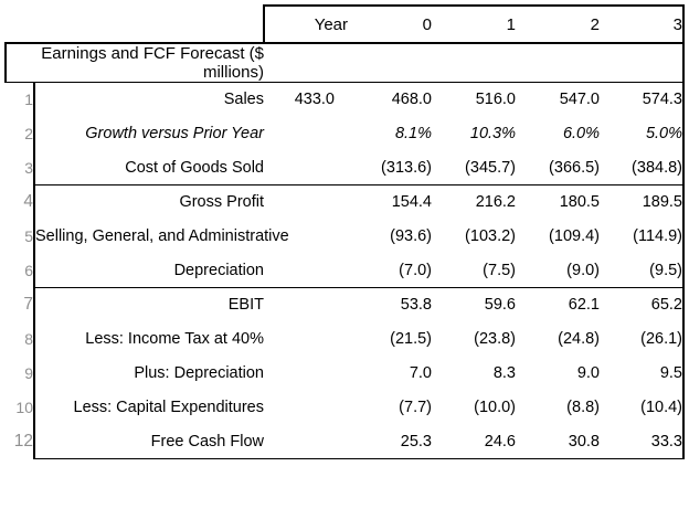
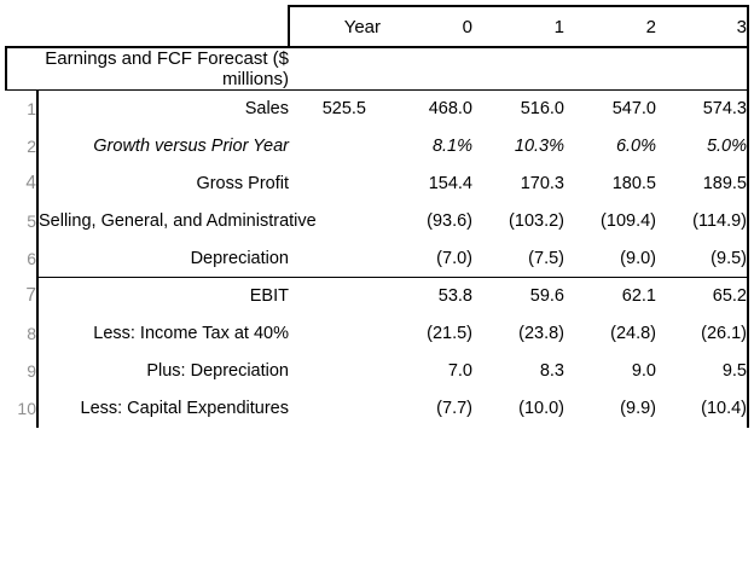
  		Year	0	1	2	3
  Earnings and FCF Forecast ($ millions)
- 1	Sales	433.0	468.0	516.0	547.0	574.3
+ 1	Sales	525.5	468.0	516.0	547.0	574.3
  2	Growth versus Prior Year		8.1%	10.3%	6.0%	5.0%
- 3	Cost of Goods Sold		(313.6)	(345.7)	(366.5)	(384.8)
- 4	Gross Profit		154.4	216.2	180.5	189.5
+ 4	Gross Profit		154.4	170.3	180.5	189.5
  5	Selling, General, and Administrative		(93.6)	(103.2)	(109.4)	(114.9)
  6	Depreciation		(7.0)	(7.5)	(9.0)	(9.5)
  7	EBIT		53.8	59.6	62.1	65.2
  8	Less: Income Tax at 40%		(21.5)	(23.8)	(24.8)	(26.1)
  9	Plus: Depreciation		7.0	8.3	9.0	9.5
- 10	Less: Capital Expenditures		(7.7)	(10.0)	(8.8)	(10.4)
+ 10	Less: Capital Expenditures		(7.7)	(10.0)	(9.9)	(10.4)
- 12	Free Cash Flow		25.3	24.6	30.8	33.3
